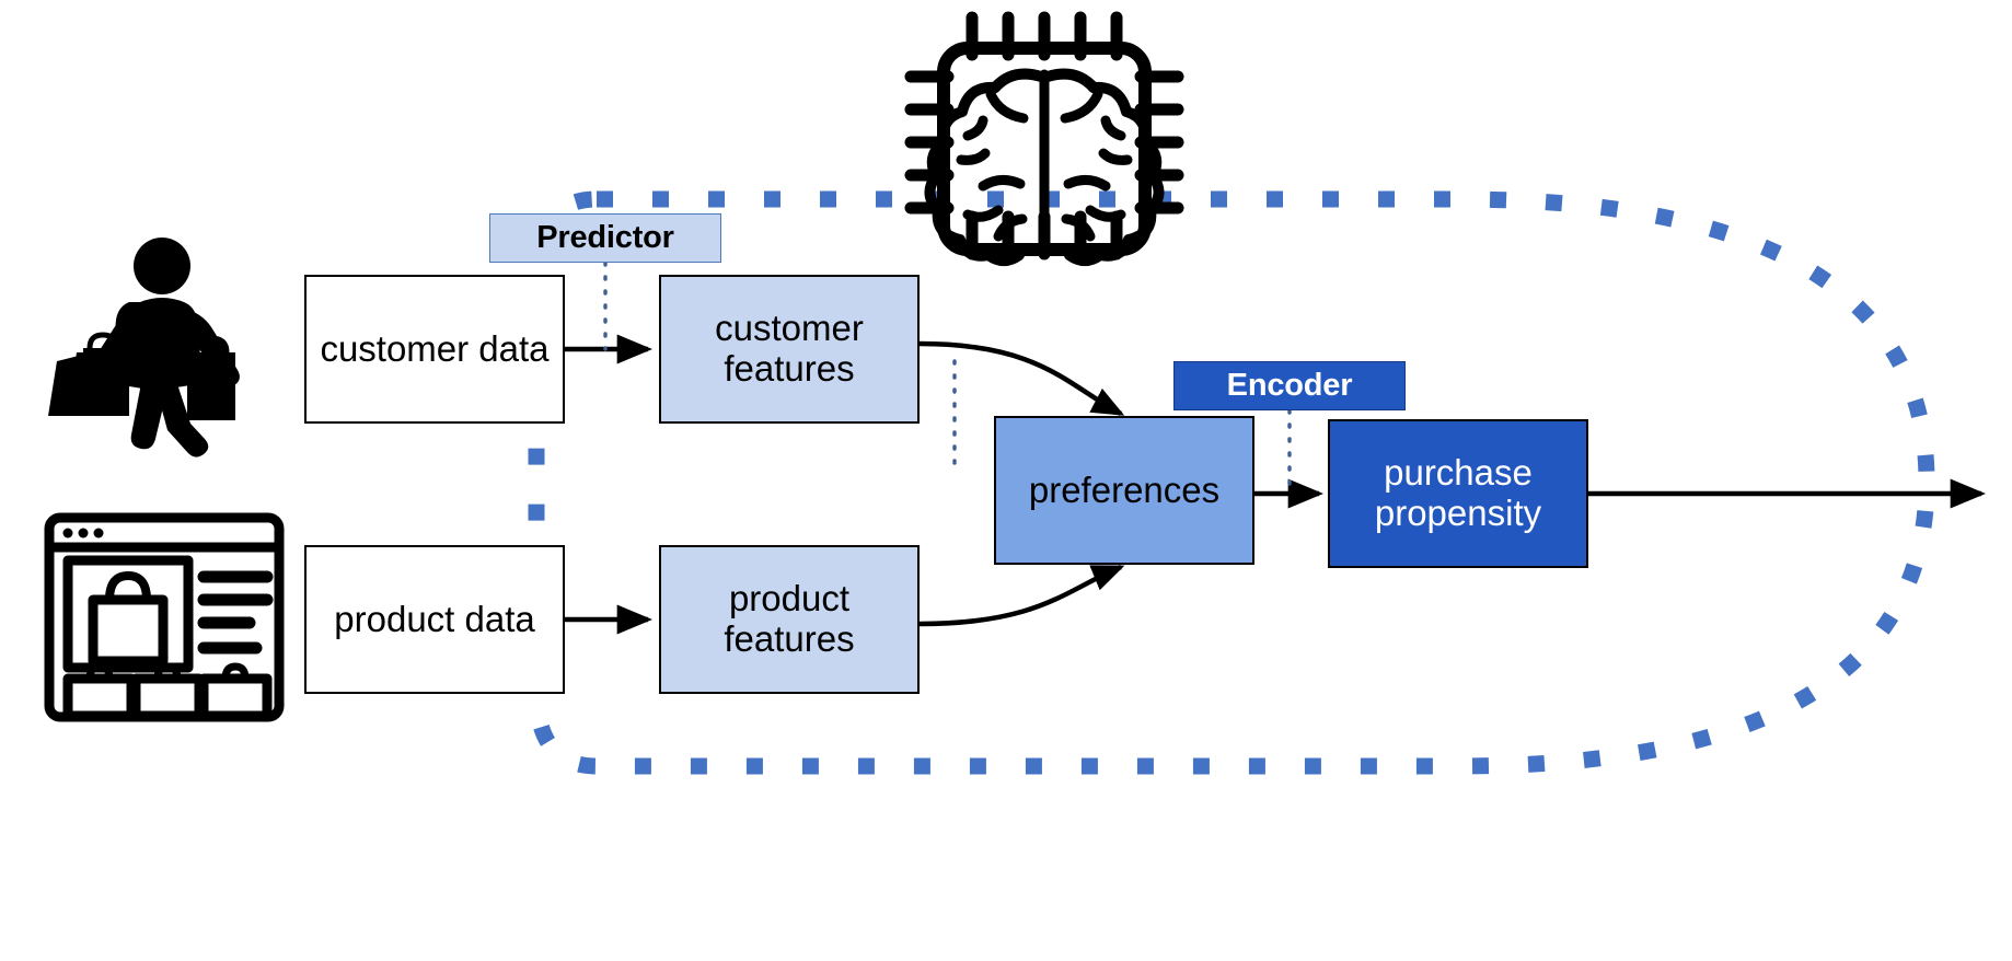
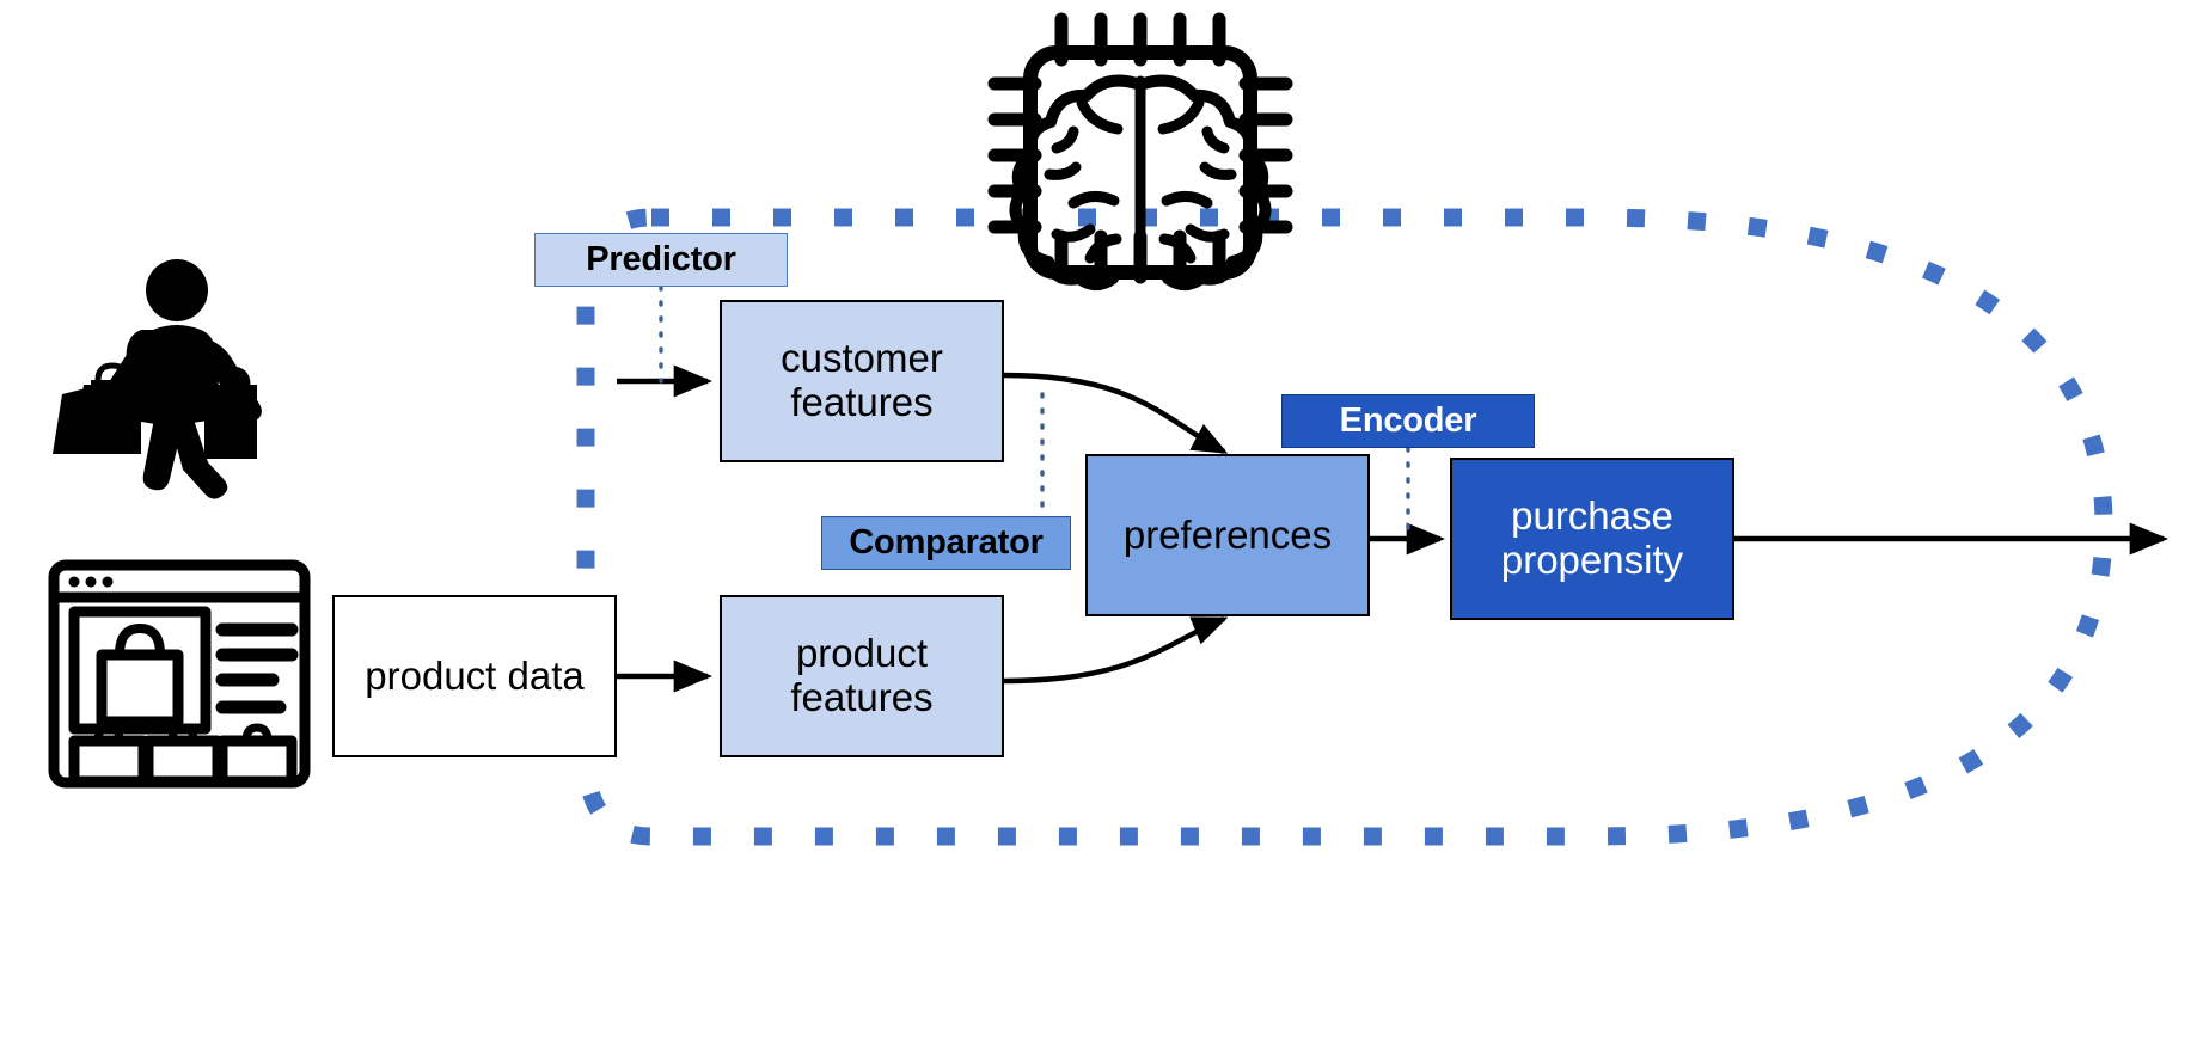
- customer data
  product data
  customer
  features
  product
  features
  preferences
  purchase
  propensity
  Predictor
+ Comparator
  Encoder
